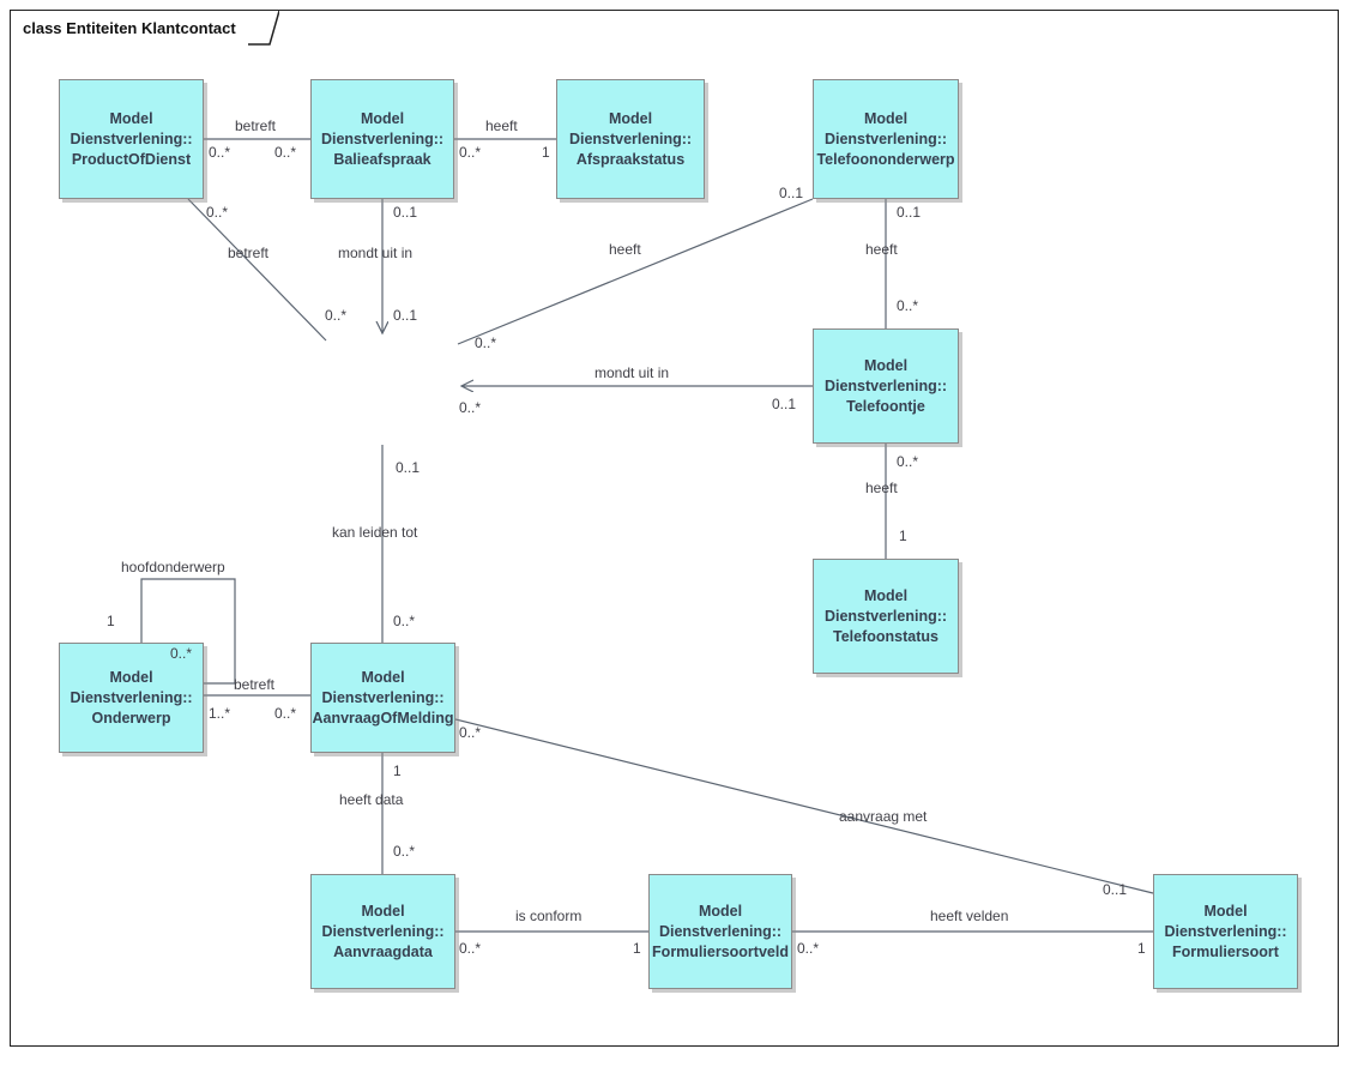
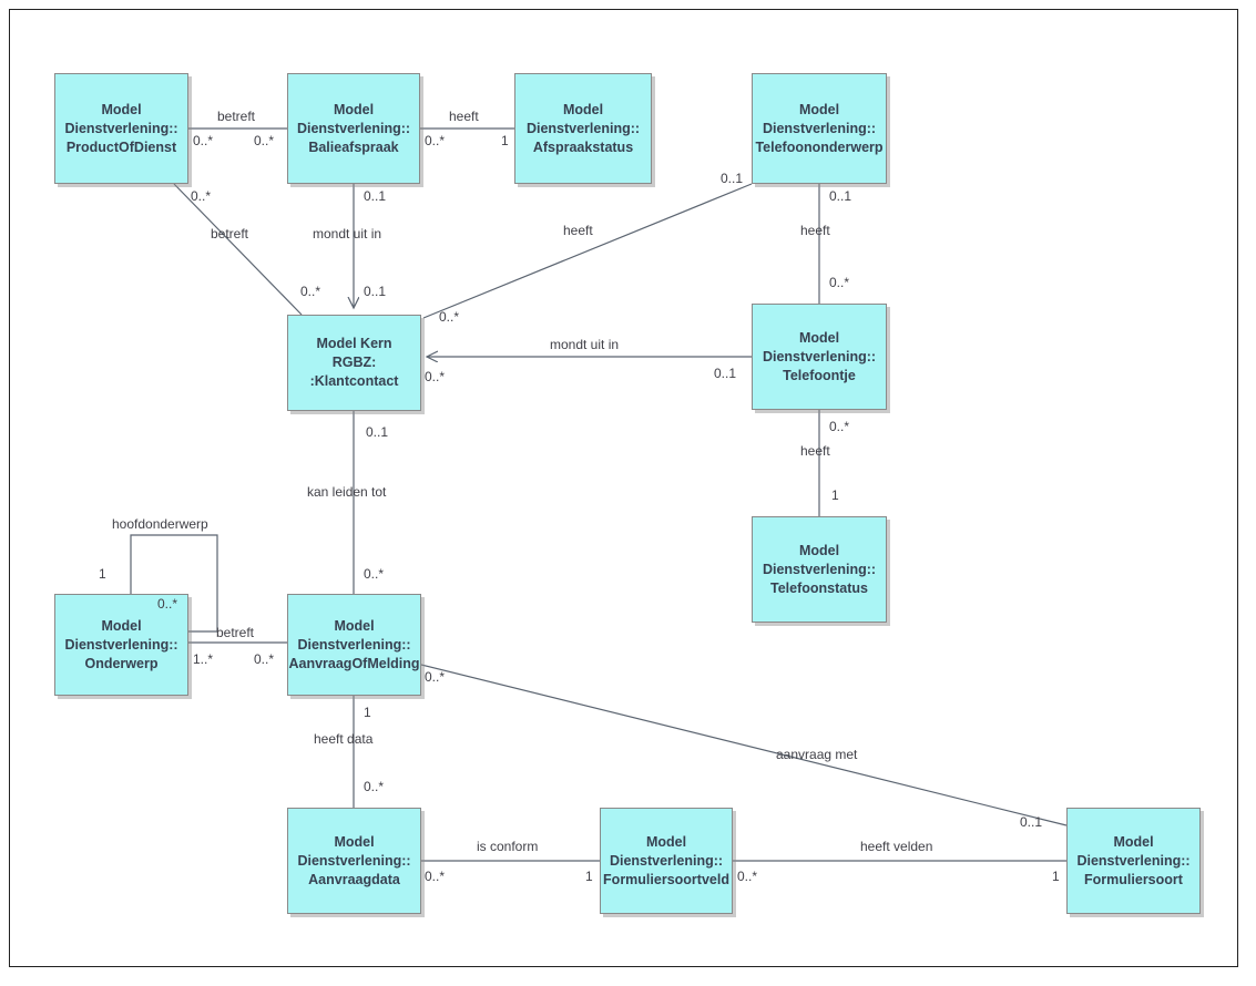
- class Entiteiten Klantcontact
  Model
  Dienstverlening::
  ProductOfDienst
  Model
  Dienstverlening::
  Balieafspraak
  Model
  Dienstverlening::
  Afspraakstatus
  Model
  Dienstverlening::
  Telefoononderwerp
+ Model Kern RGBZ:
+ :Klantcontact
  Model
  Dienstverlening::
  Telefoontje
  Model
  Dienstverlening::
  Telefoonstatus
  Model
  Dienstverlening::
  Onderwerp
  Model
  Dienstverlening::
  AanvraagOfMelding
  Model
  Dienstverlening::
  Aanvraagdata
  Model
  Dienstverlening::
  Formuliersoortveld
  Model
  Dienstverlening::
  Formuliersoort
  betreft
  heeft
  betreft
  mondt uit in
  heeft
  heeft
  mondt uit in
  heeft
  kan leiden tot
  hoofdonderwerp
  betreft
  heeft data
  is conform
  heeft velden
  aanvraag met
  0..*
  0..*
  0..*
  1
  0..*
  0..*
  0..1
  0..1
  0..1
  0..*
  0..1
  0..*
  0..*
  0..1
  0..*
  1
  0..1
  0..*
  1
  0..*
  1..*
  0..*
  1
  0..*
  0..*
  1
  0..*
  1
  0..*
  0..1
